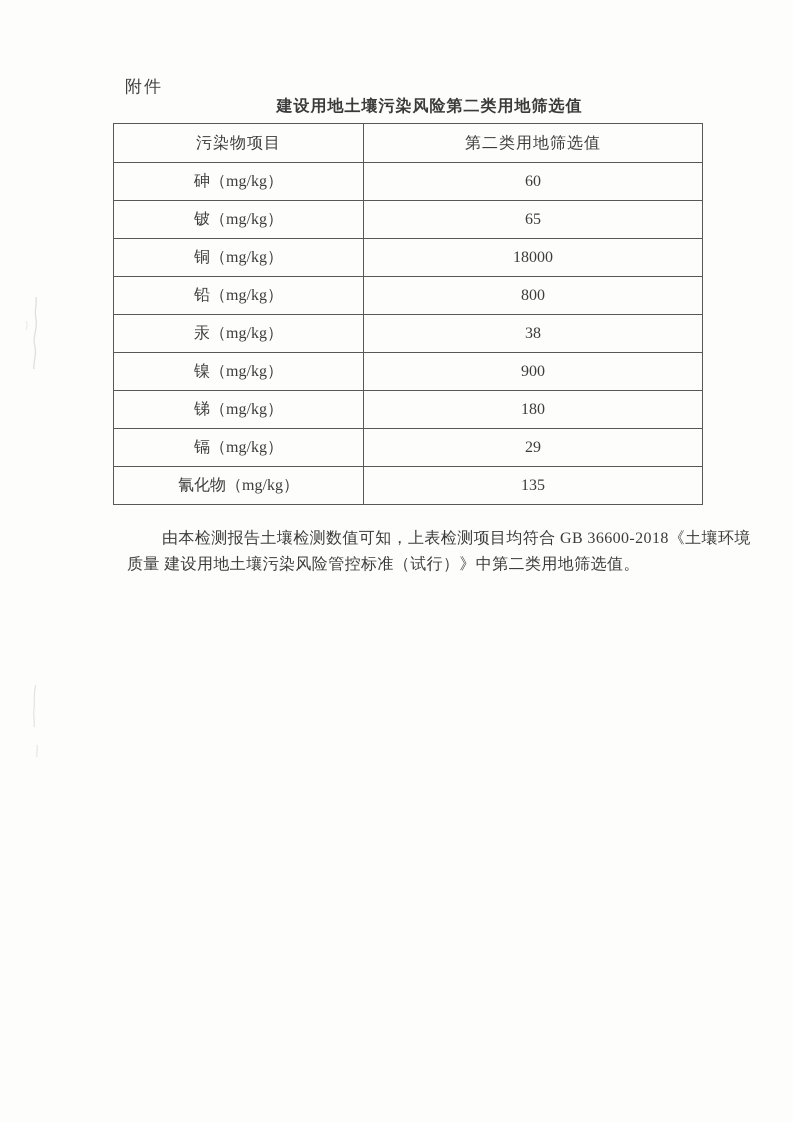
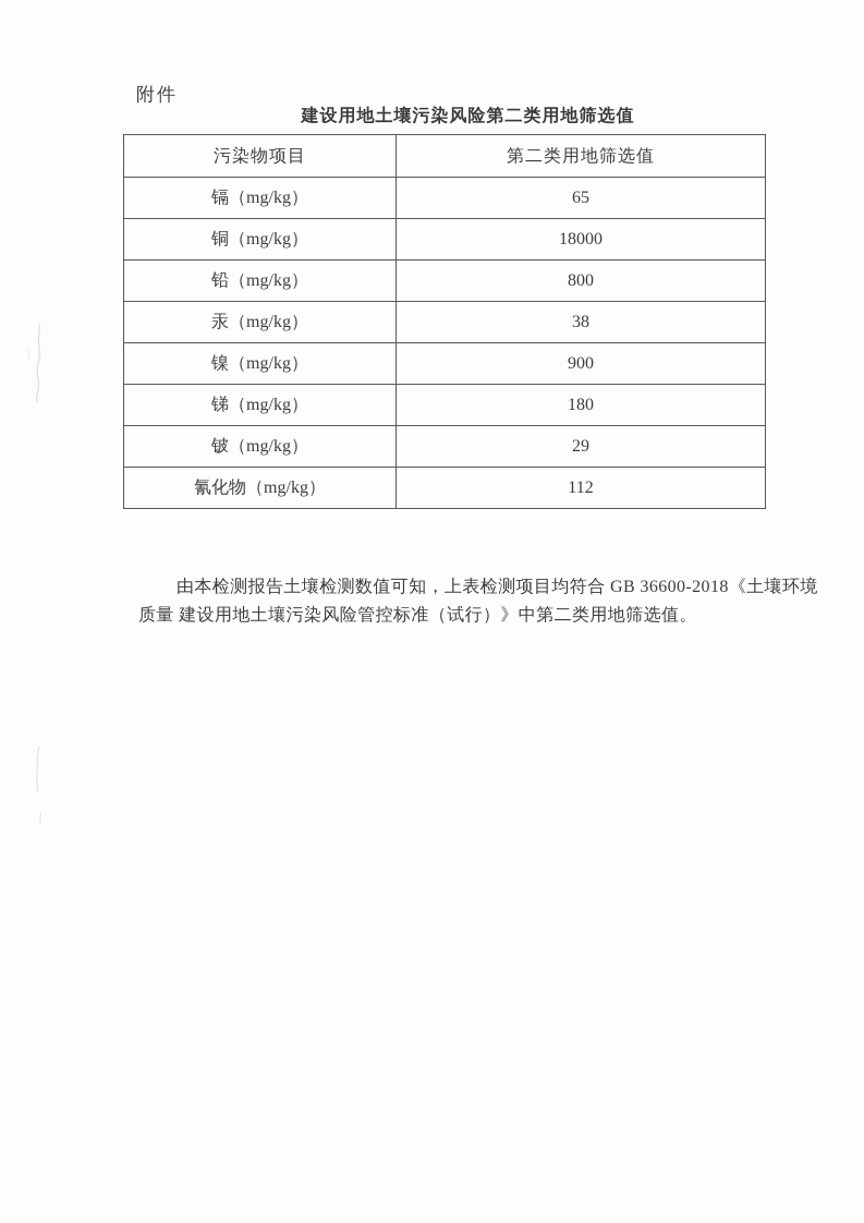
  附件
  建设用地土壤污染风险第二类用地筛选值
  污染物项目	第二类用地筛选值
- 砷（mg/kg）	60
- 铍（mg/kg）	65
+ 镉（mg/kg）	65
  铜（mg/kg）	18000
  铅（mg/kg）	800
  汞（mg/kg）	38
  镍（mg/kg）	900
  锑（mg/kg）	180
- 镉（mg/kg）	29
+ 铍（mg/kg）	29
- 氰化物（mg/kg）	135
+ 氰化物（mg/kg）	112
  由本检测报告土壤检测数值可知，上表检测项目均符合 GB 36600-2018《土壤环境
  质量 建设用地土壤污染风险管控标准（试行）》中第二类用地筛选值。
